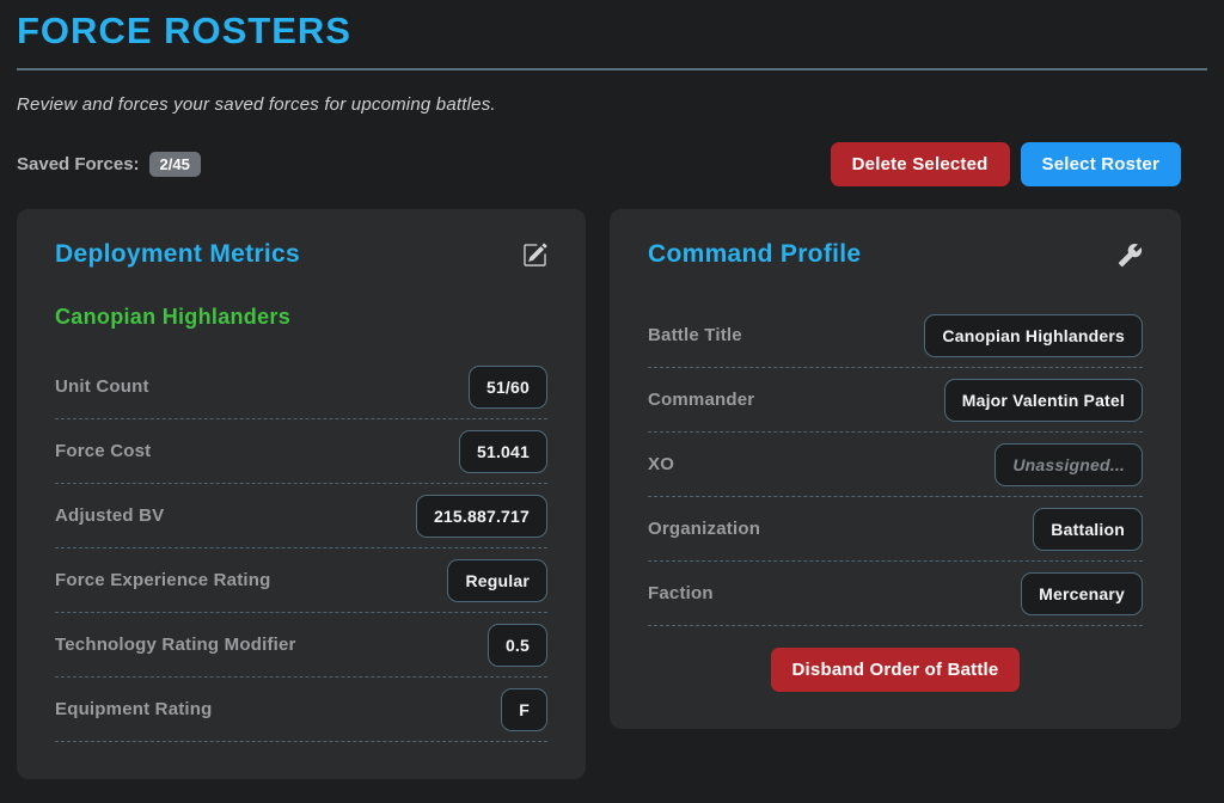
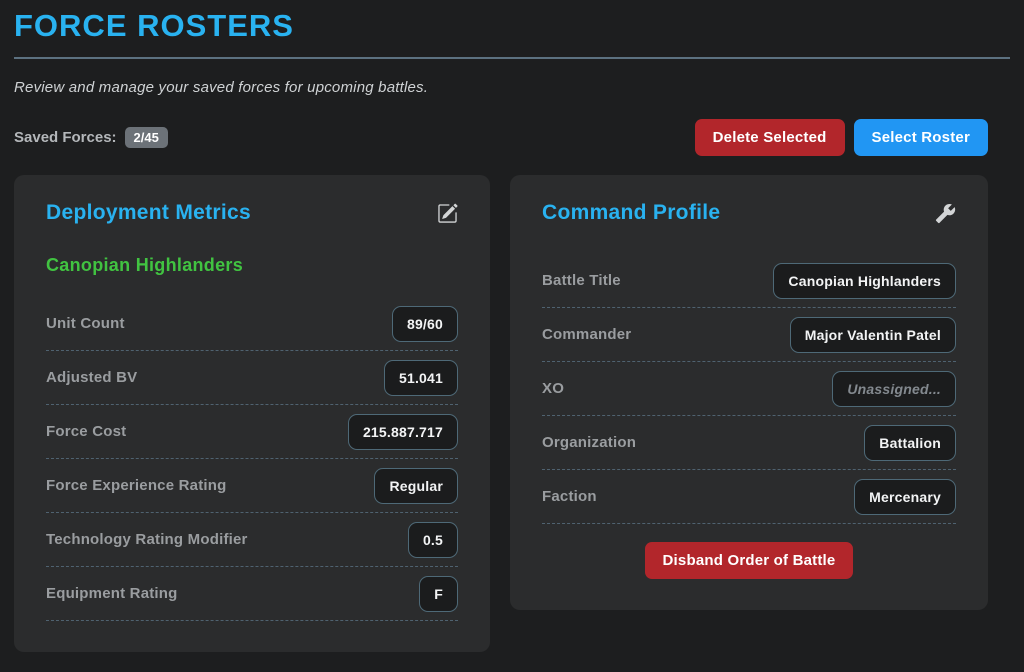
  FORCE ROSTERS
- Review and forces your saved forces for upcoming battles.
+ Review and manage your saved forces for upcoming battles.
  Saved Forces:
  2/45
  Delete Selected
  Select Roster
  Deployment Metrics
  Canopian Highlanders
  Unit Count
- 51/60
+ 89/60
- Force Cost
+ Adjusted BV
  51.041
- Adjusted BV
+ Force Cost
  215.887.717
  Force Experience Rating
  Regular
  Technology Rating Modifier
  0.5
  Equipment Rating
  F
  Command Profile
  Battle Title
  Canopian Highlanders
  Commander
  Major Valentin Patel
  XO
  Unassigned...
  Organization
  Battalion
  Faction
  Mercenary
  Disband Order of Battle
